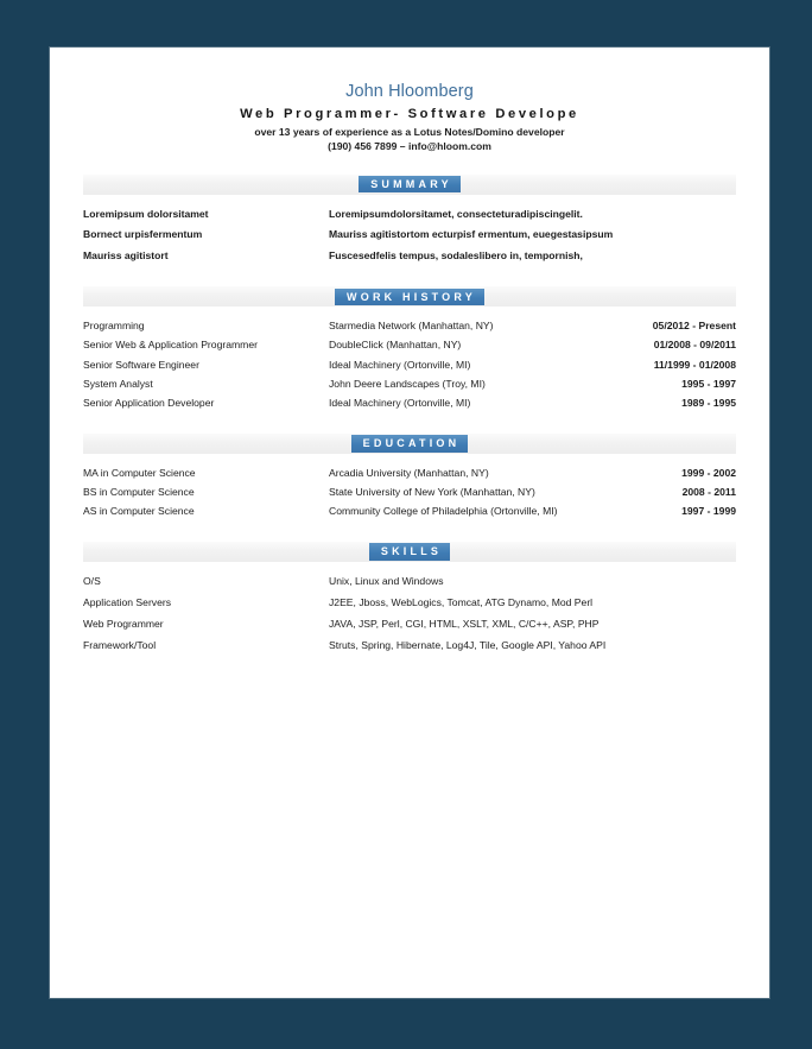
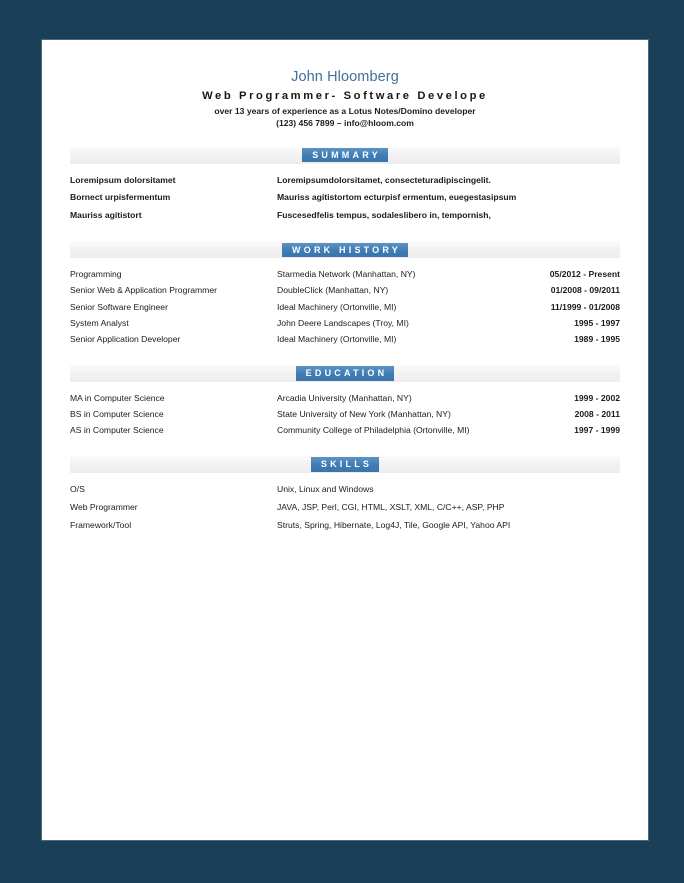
  John Hloomberg
  Web Programmer- Software Develope
  over 13 years of experience as a Lotus Notes/Domino developer
- (190) 456 7899 – info@hloom.com
+ (123) 456 7899 – info@hloom.com
  SUMMARY
  Loremipsum dolorsitamet
  Loremipsumdolorsitamet, consecteturadipiscingelit.
  Bornect urpisfermentum
  Mauriss agitistortom ecturpisf ermentum, euegestasipsum
  Mauriss agitistort
  Fuscesedfelis tempus, sodaleslibero in, tempornish,
  WORK HISTORY
  Programming
  Starmedia Network (Manhattan, NY)
  05/2012 - Present
  Senior Web & Application Programmer
  DoubleClick (Manhattan, NY)
  01/2008 - 09/2011
  Senior Software Engineer
  Ideal Machinery (Ortonville, MI)
  11/1999 - 01/2008
  System Analyst
  John Deere Landscapes (Troy, MI)
  1995 - 1997
  Senior Application Developer
  Ideal Machinery (Ortonville, MI)
  1989 - 1995
  EDUCATION
  MA in Computer Science
  Arcadia University (Manhattan, NY)
  1999 - 2002
  BS in Computer Science
  State University of New York (Manhattan, NY)
  2008 - 2011
  AS in Computer Science
  Community College of Philadelphia (Ortonville, MI)
  1997 - 1999
  SKILLS
  O/S
  Unix, Linux and Windows
- Application Servers
- J2EE, Jboss, WebLogics, Tomcat, ATG Dynamo, Mod Perl
  Web Programmer
  JAVA, JSP, Perl, CGI, HTML, XSLT, XML, C/C++, ASP, PHP
  Framework/Tool
  Struts, Spring, Hibernate, Log4J, Tile, Google API, Yahoo API
